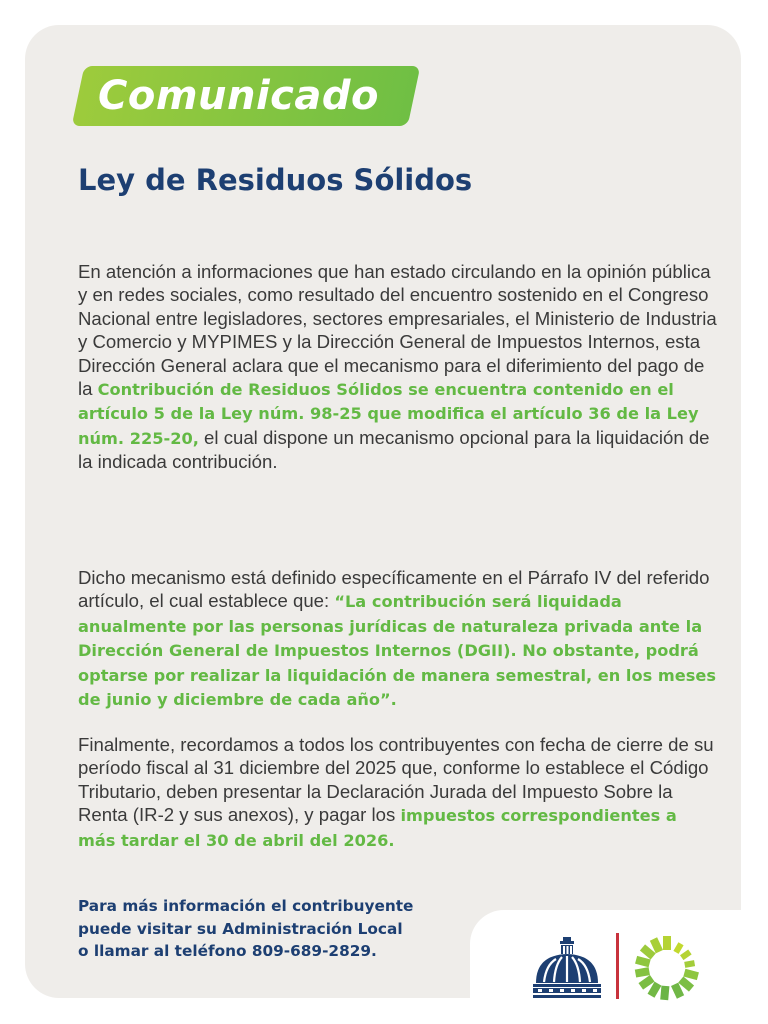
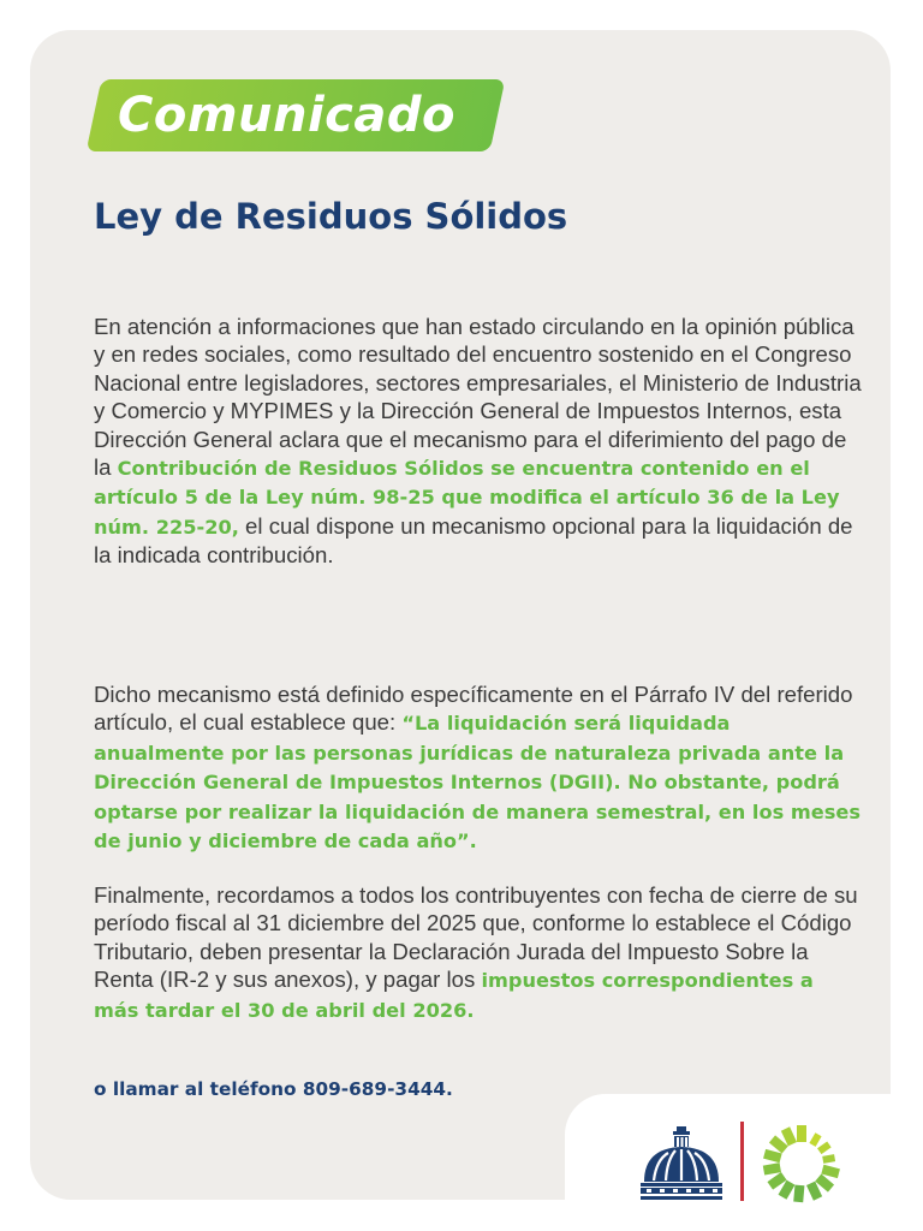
  Comunicado
  Ley de Residuos Sólidos
  En atención a informaciones que han estado circulando en la opinión pública y en redes sociales, como resultado del encuentro sostenido en el Congreso Nacional entre legisladores, sectores empresariales, el Ministerio de Industria y Comercio y MYPIMES y la Dirección General de Impuestos Internos, esta Dirección General aclara que el mecanismo para el diferimiento del pago de la Contribución de Residuos Sólidos se encuentra contenido en el artículo 5 de la Ley núm. 98-25 que modifica el artículo 36 de la Ley núm. 225-20, el cual dispone un mecanismo opcional para la liquidación de la indicada contribución.
- Dicho mecanismo está definido específicamente en el Párrafo IV del referido artículo, el cual establece que: “La contribución será liquidada anualmente por las personas jurídicas de naturaleza privada ante la Dirección General de Impuestos Internos (DGII). No obstante, podrá optarse por realizar la liquidación de manera semestral, en los meses de junio y diciembre de cada año”.
+ Dicho mecanismo está definido específicamente en el Párrafo IV del referido artículo, el cual establece que: “La liquidación será liquidada anualmente por las personas jurídicas de naturaleza privada ante la Dirección General de Impuestos Internos (DGII). No obstante, podrá optarse por realizar la liquidación de manera semestral, en los meses de junio y diciembre de cada año”.
  Finalmente, recordamos a todos los contribuyentes con fecha de cierre de su período fiscal al 31 diciembre del 2025 que, conforme lo establece el Código Tributario, deben presentar la Declaración Jurada del Impuesto Sobre la Renta (IR-2 y sus anexos), y pagar los impuestos correspondientes a más tardar el 30 de abril del 2026.
- Para más información el contribuyente
- puede visitar su Administración Local
- o llamar al teléfono 809-689-2829.
+ o llamar al teléfono 809-689-3444.
